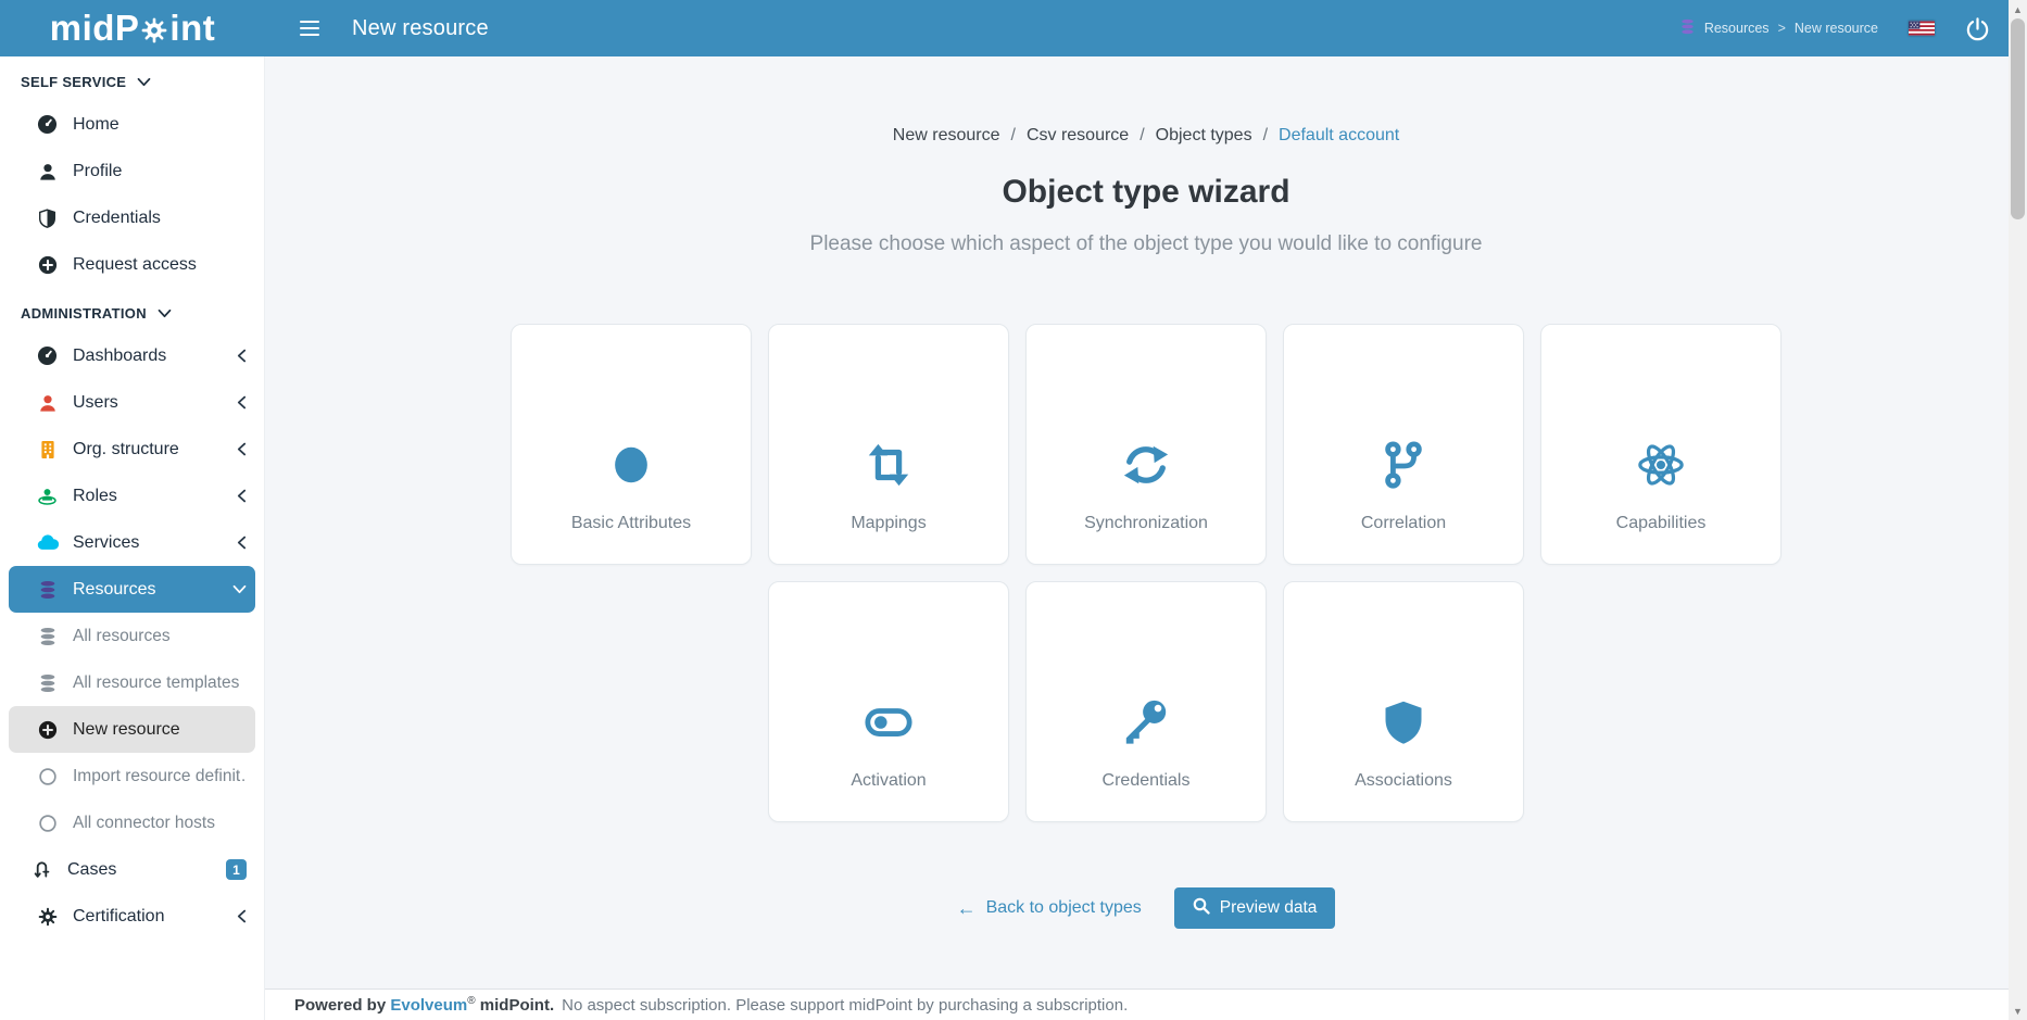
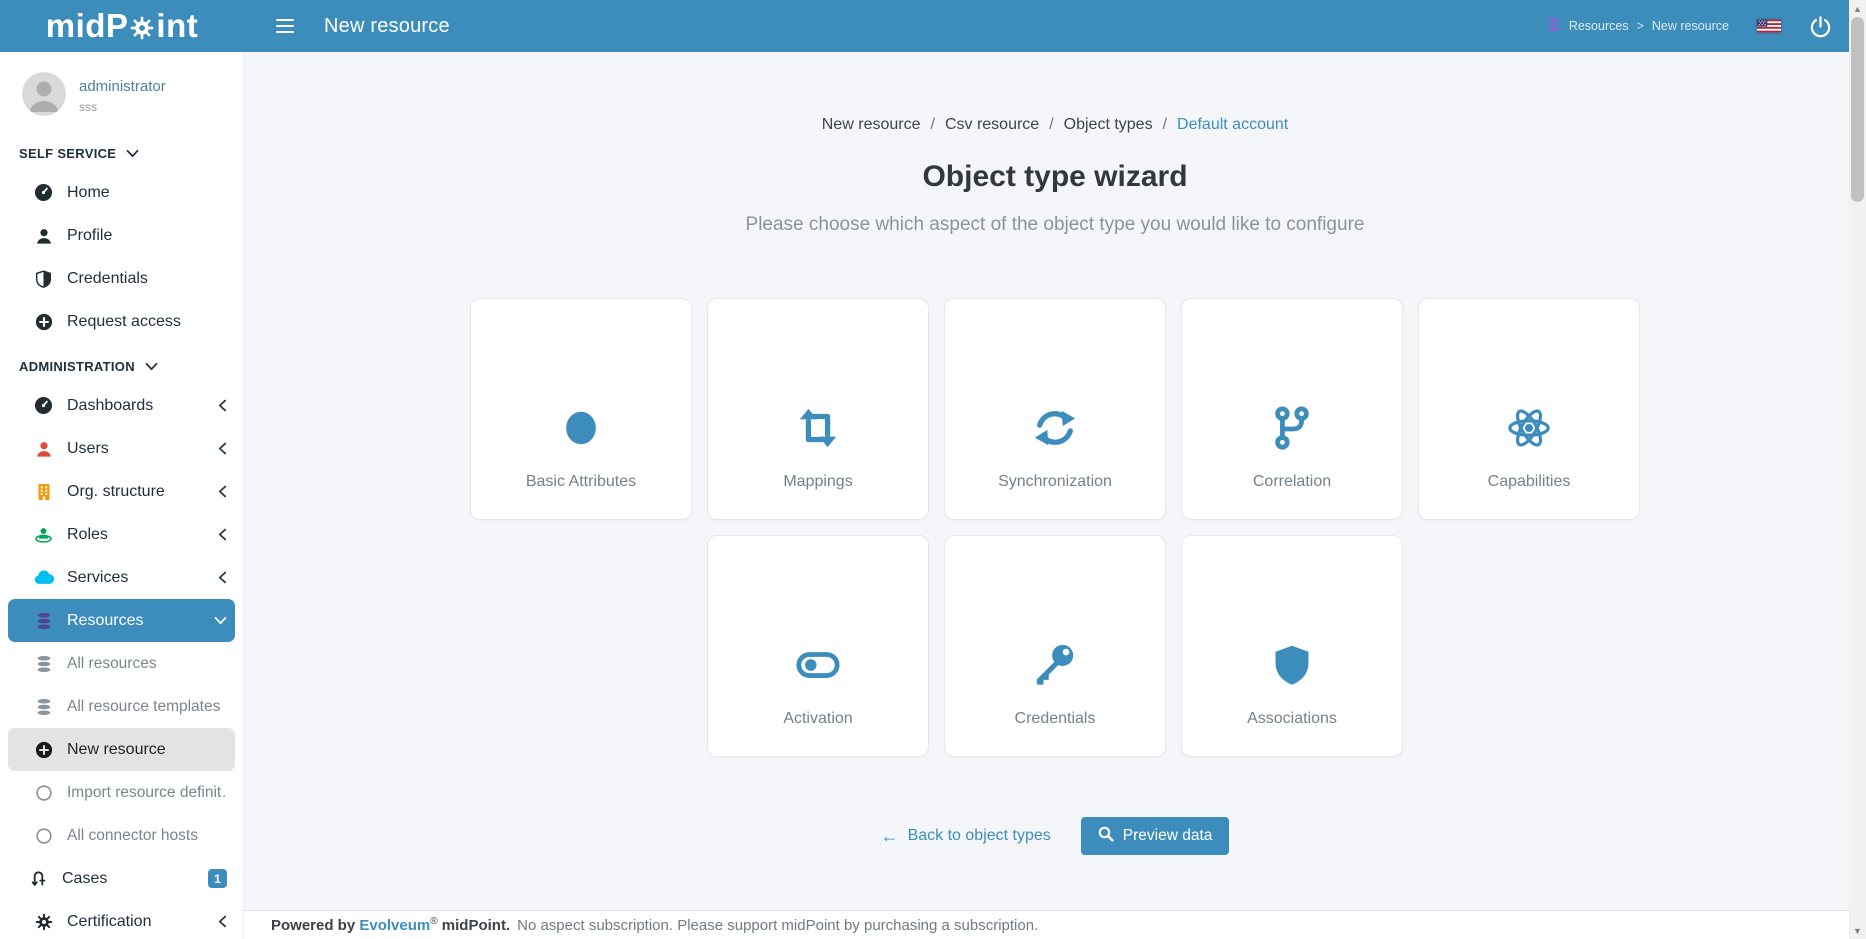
  midP
  int
  New resource
  Resources
  >
  New resource
+ administrator
+ sss
  SELF SERVICE
  Home
  Profile
  Credentials
  Request access
  ADMINISTRATION
  Dashboards
  Users
  Org. structure
  Roles
  Services
  Resources
  All resources
  All resource templates
  New resource
  Import resource definit
  All connector hosts
  Cases
  1
  Certification
  New resource
  /
  Csv resource
  /
  Object types
  /
  Default account
  Object type wizard
  Please choose which aspect of the object type you would like to configure
  Basic Attributes
  Mappings
  Synchronization
  Correlation
  Capabilities
  Activation
  Credentials
  Associations
  ←
  Back to object types
  Preview data
  Powered by Evolveum® midPoint. No aspect subscription. Please support midPoint by purchasing a subscription.
  ▲
  ▼
